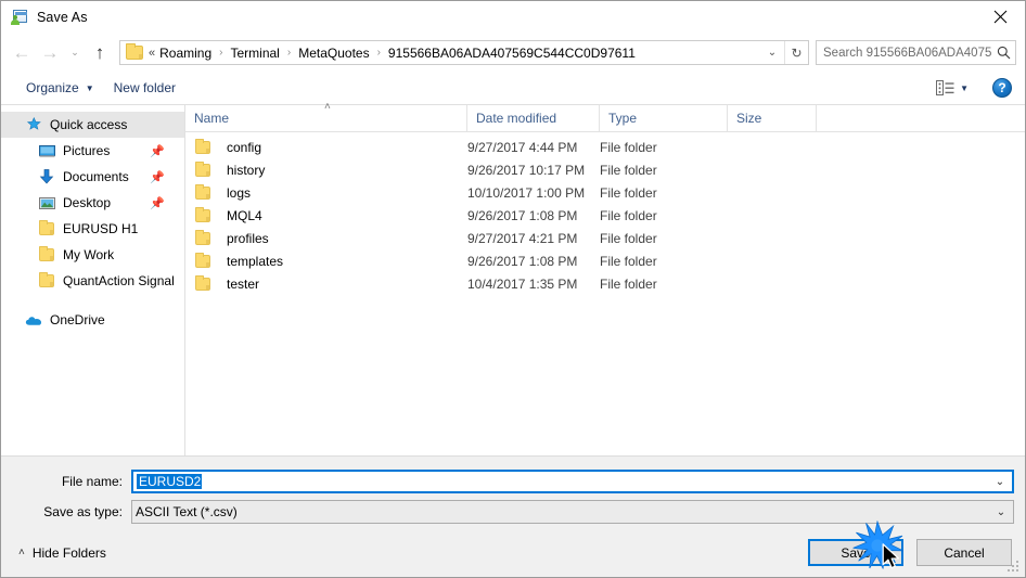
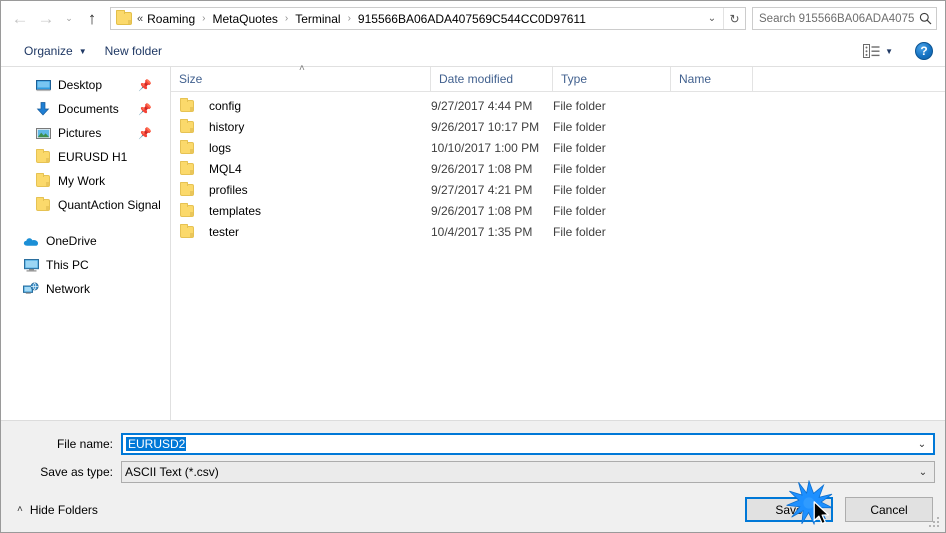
- Save As
  ←
  →
  ⌄
  ↑
  «
  Roaming
  ›
- Terminal
+ MetaQuotes
  ›
- MetaQuotes
+ Terminal
  ›
  915566BA06ADA407569C544CC0D97611
  ⌄
  ↻
  Search 915566BA06ADA4075
  Organize
  ▼
  New folder
  ▼
  ?
- Quick access
- Pictures
+ Desktop
  📌
  Documents
  📌
- Desktop
+ Pictures
  📌
  EURUSD H1
  My Work
  QuantAction Signal
  OneDrive
+ This PC
+ Network
- Name
+ Size
  ˄
  Date modified
  Type
- Size
+ Name
  config
  9/27/2017 4:44 PM
  File folder
  history
  9/26/2017 10:17 PM
  File folder
  logs
  10/10/2017 1:00 PM
  File folder
  MQL4
  9/26/2017 1:08 PM
  File folder
  profiles
  9/27/2017 4:21 PM
  File folder
  templates
  9/26/2017 1:08 PM
  File folder
  tester
  10/4/2017 1:35 PM
  File folder
  File name:
  EURUSD2
  ⌄
  Save as type:
  ASCII Text (*.csv)
  ⌄
  ˄
  Hide Folders
  Sav
  Cancel
